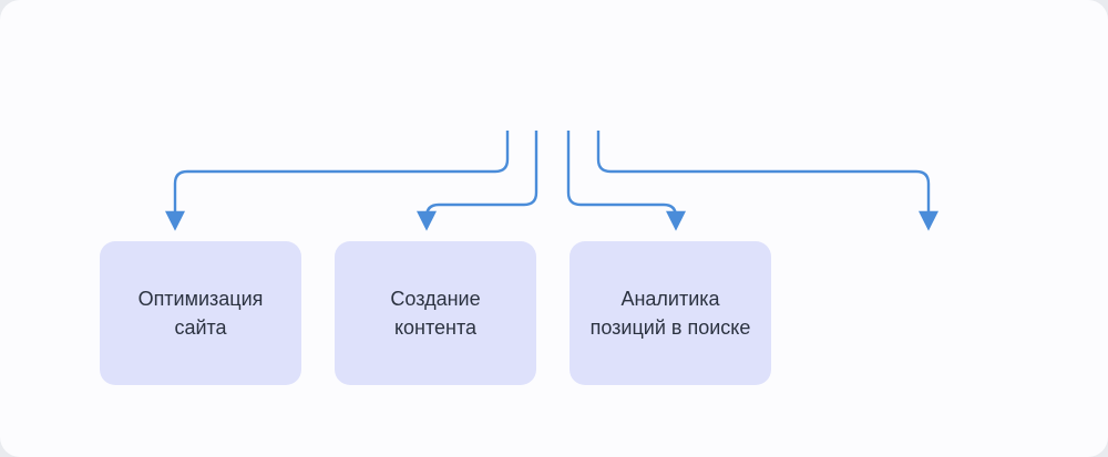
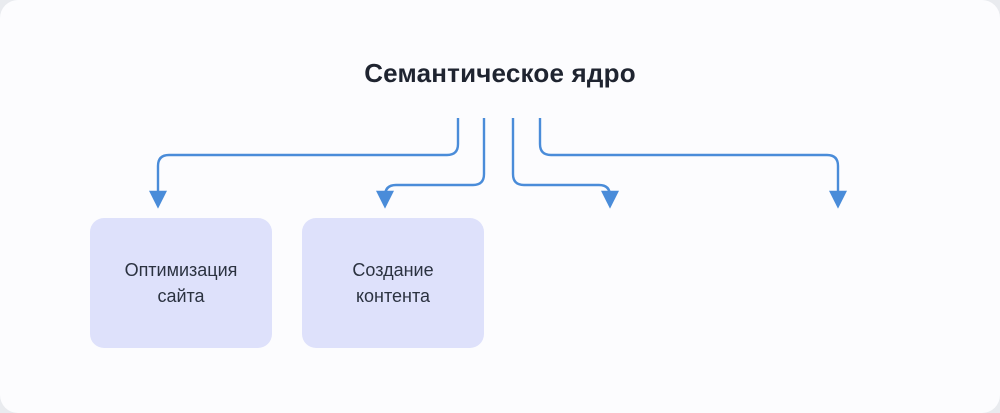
+ Семантическое ядро
  Оптимизация сайта
  Создание контента
- Аналитика позиций в поиске
